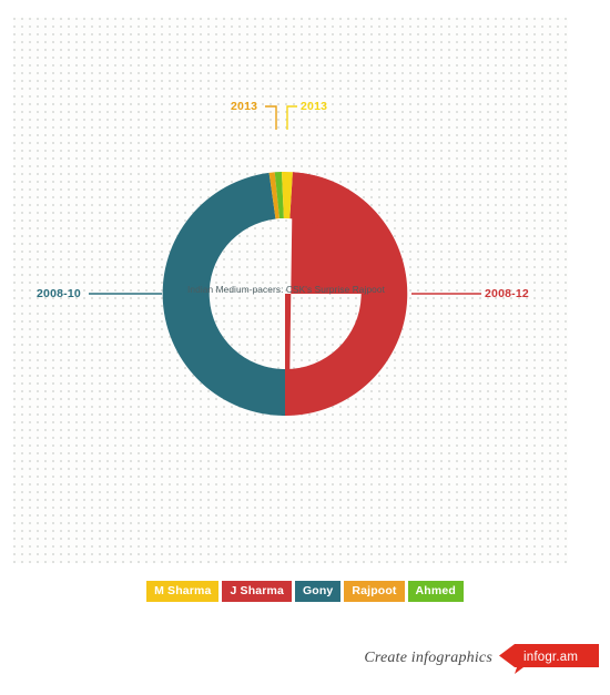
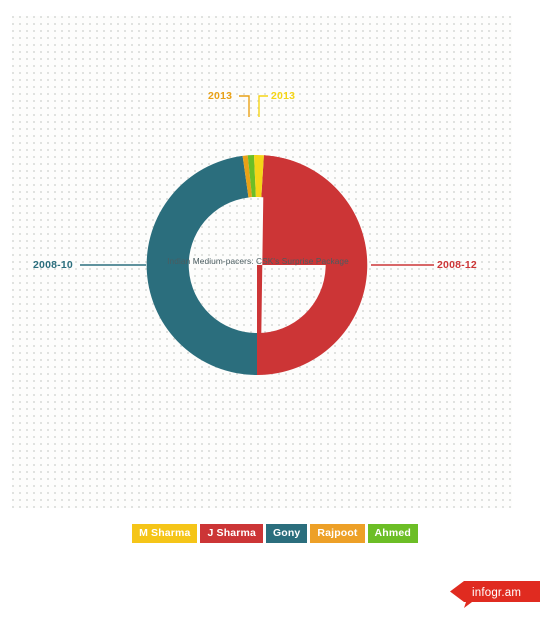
- Indian Medium-pacers: CSK's Surprise Rajpoot
+ Indian Medium-pacers: CSK's Surprise Package
  2008-10
  2008-12
  2013
  2013
  M Sharma
  J Sharma
  Gony
  Rajpoot
  Ahmed
- Create infographics
  infogr.am
